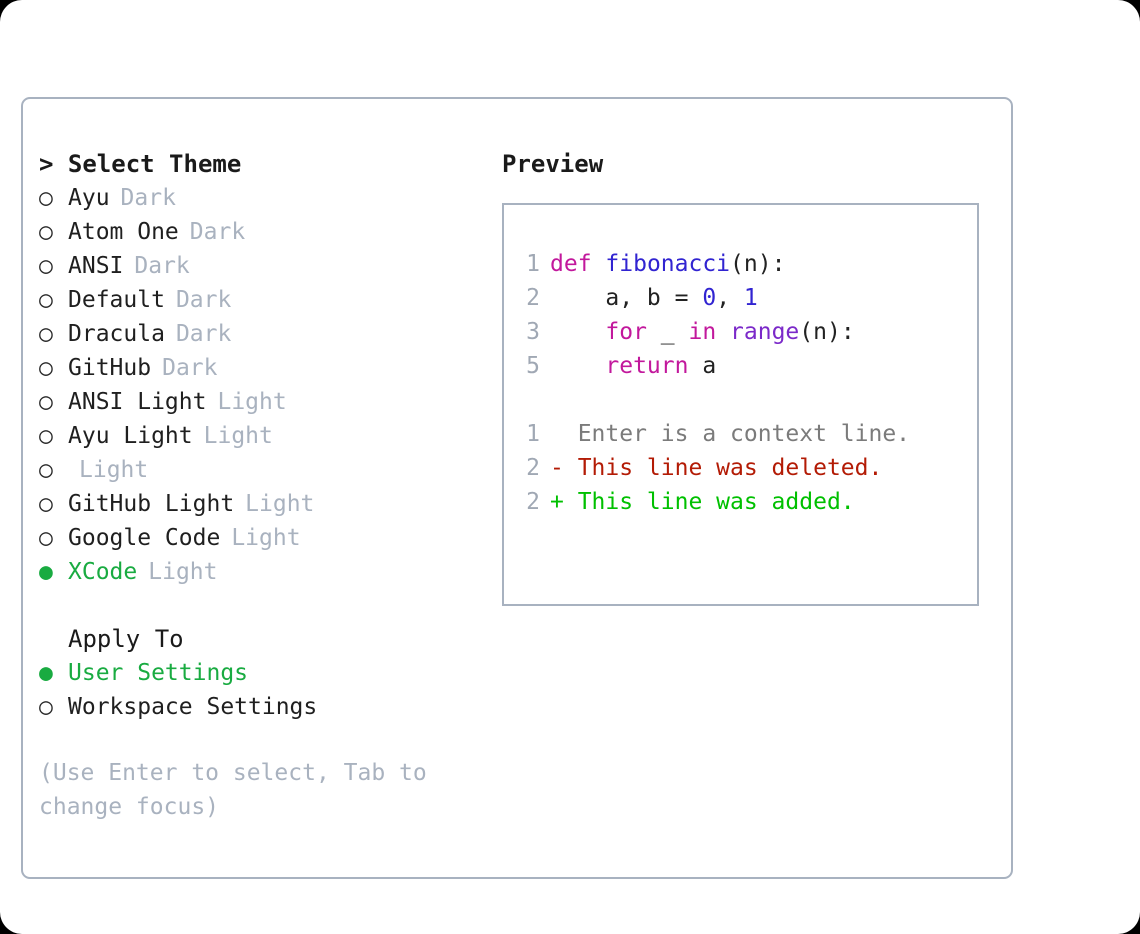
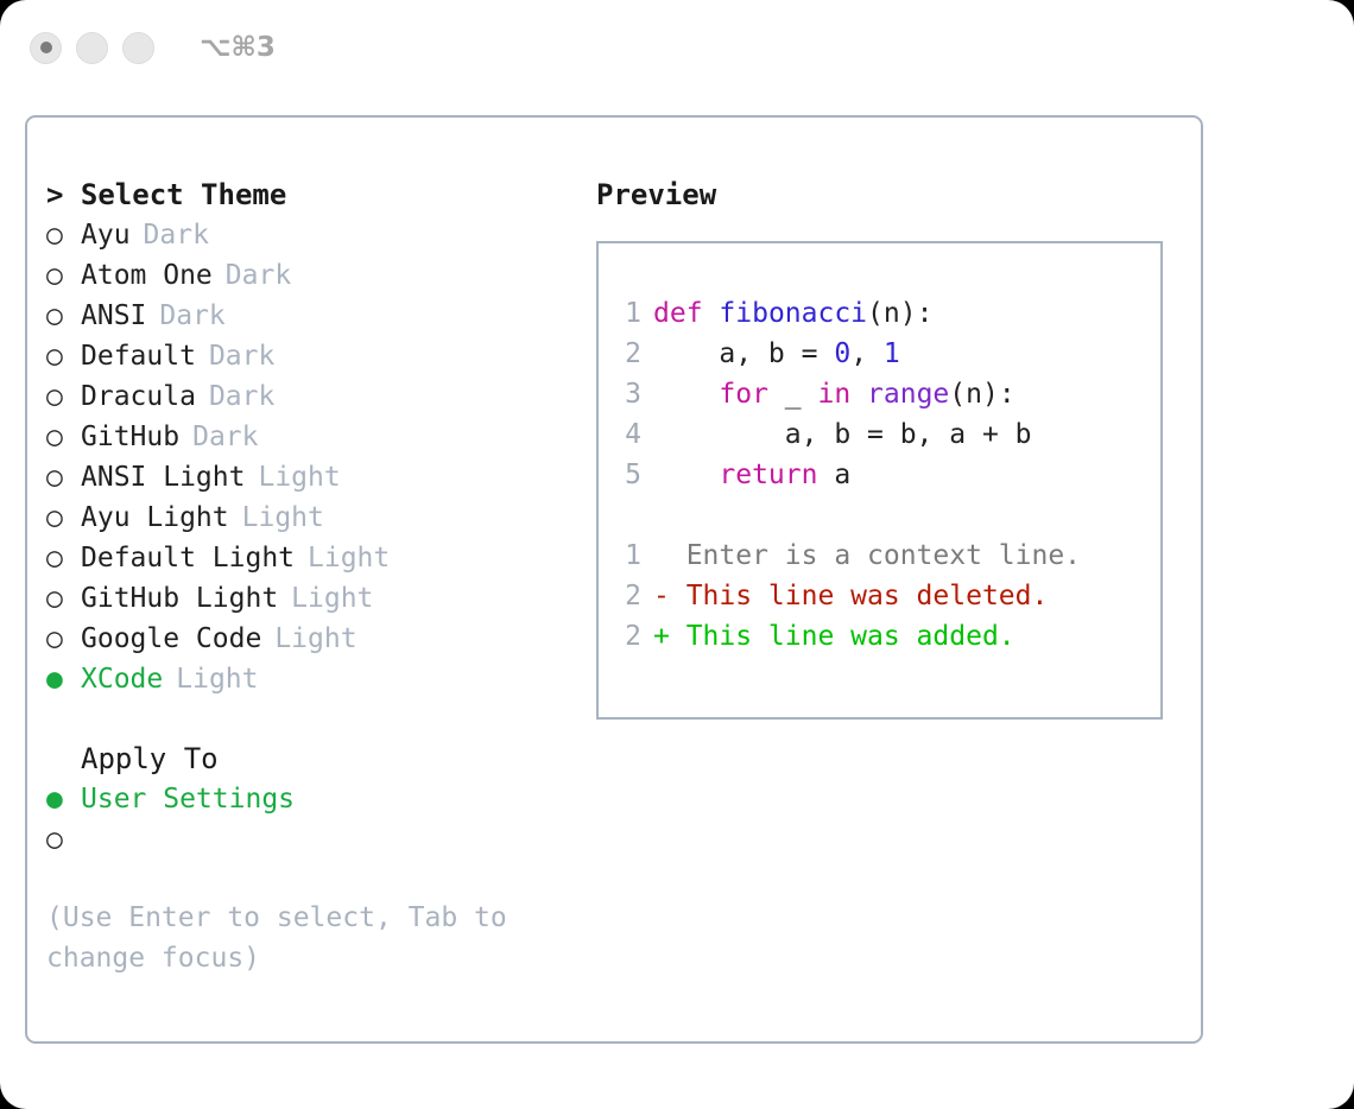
+ ⌥⌘3
  > Select Theme
  ○
  Ayu
  Dark
  ○
  Atom One
  Dark
  ○
  ANSI
  Dark
  ○
  Default
  Dark
  ○
  Dracula
  Dark
  ○
  GitHub
  Dark
  ○
  ANSI Light
  Light
  ○
  Ayu Light
  Light
  ○
+ Default Light
  Light
  ○
  GitHub Light
  Light
  ○
  Google Code
  Light
  ●
  XCode
  Light
  Apply To
  ●
  User Settings
  ○
- Workspace Settings
  (Use Enter to select, Tab to change focus)
  Preview
  1
  def fibonacci(n):
  2
  a, b = 0, 1
  3
  for _ in range(n):
+ 4
+ a, b = b, a + b
  5
  return a
  1
  Enter is a context line.
  2
  - This line was deleted.
  2
  + This line was added.
